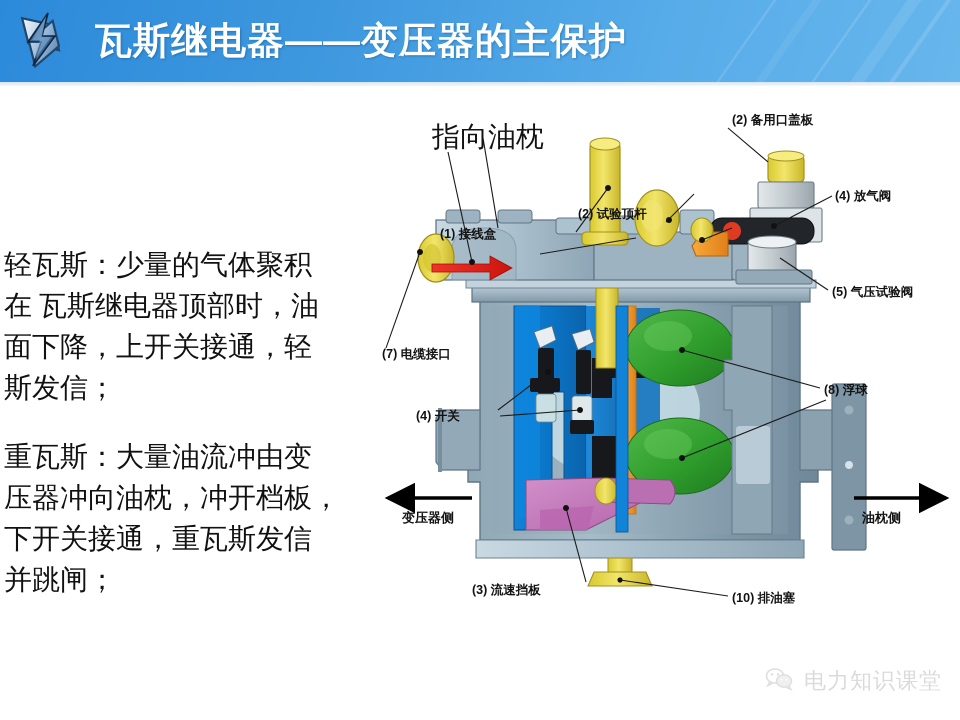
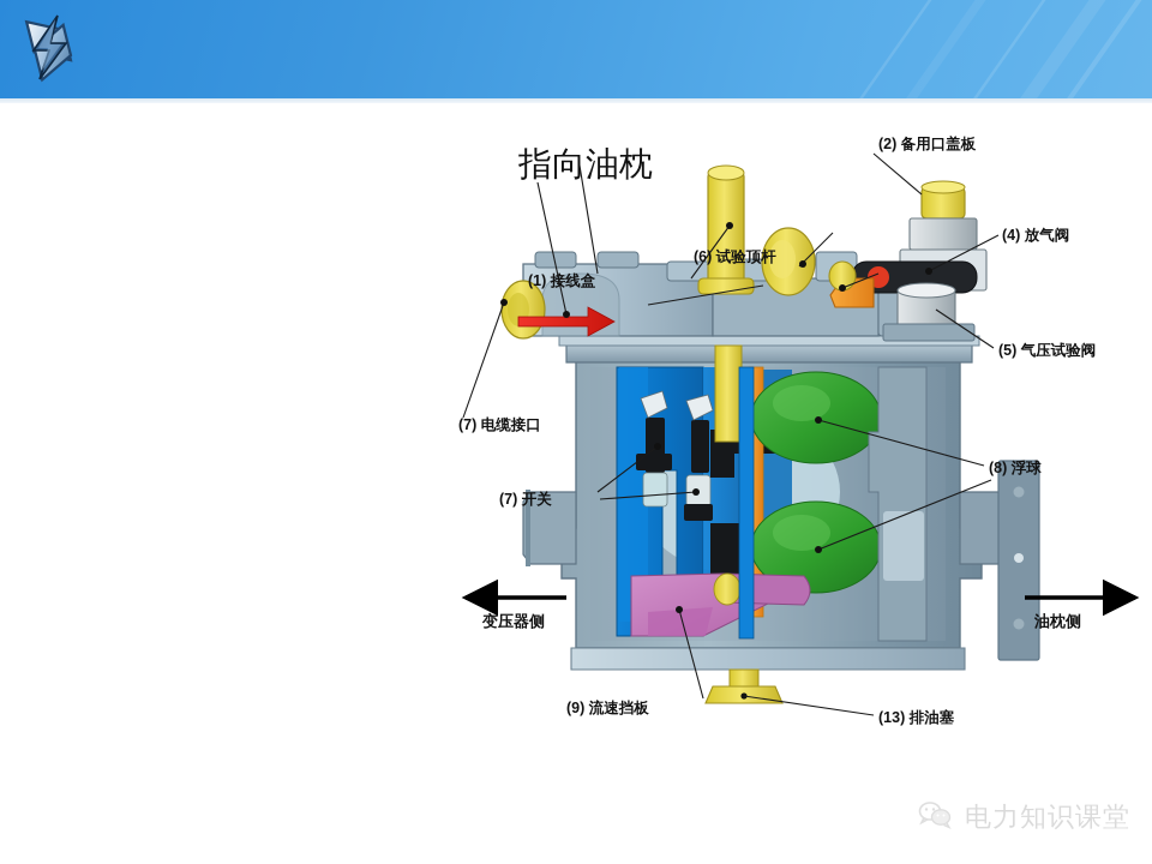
- 瓦斯继电器——变压器的主保护
- 轻瓦斯：少量的气体聚积
- 在 瓦斯继电器顶部时，油
- 面下降，上开关接通，轻
- 斯发信；
- 重瓦斯：大量油流冲由变
- 压器冲向油枕，冲开档板，
- 下开关接通，重瓦斯发信
- 并跳闸；
  指向油枕
  (1) 接线盒
- (2) 试验顶杆
+ (6) 试验顶杆
  (2) 备用口盖板
  (4) 放气阀
  (5) 气压试验阀
  (7) 电缆接口
- (4) 开关
+ (7) 开关
  (8) 浮球
- (3) 流速挡板
+ (9) 流速挡板
- (10) 排油塞
+ (13) 排油塞
  变压器侧
  油枕侧
  电力知识课堂
